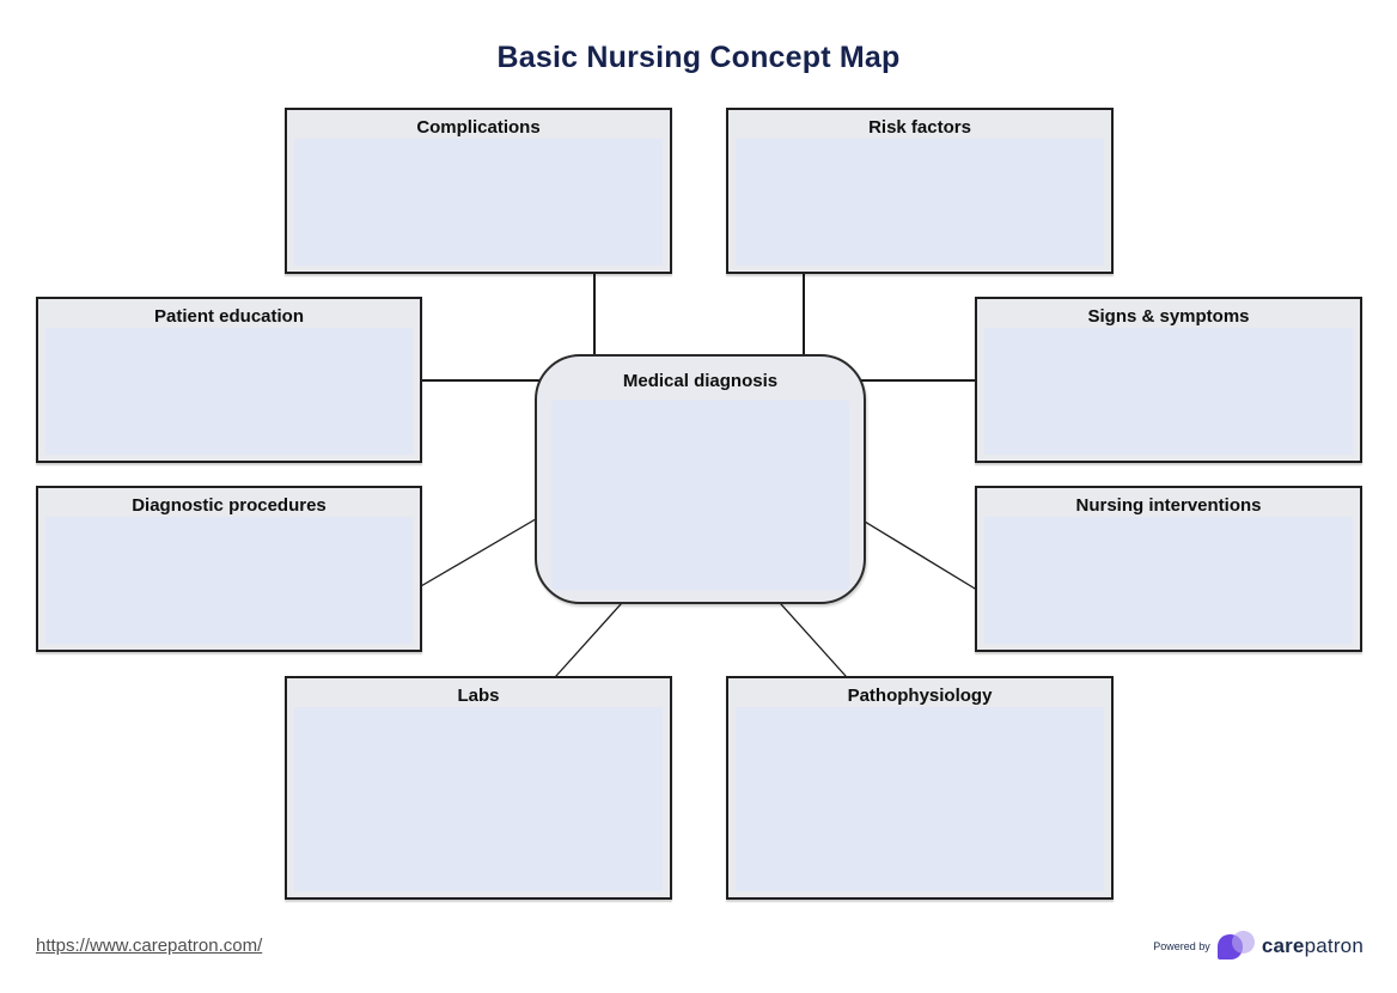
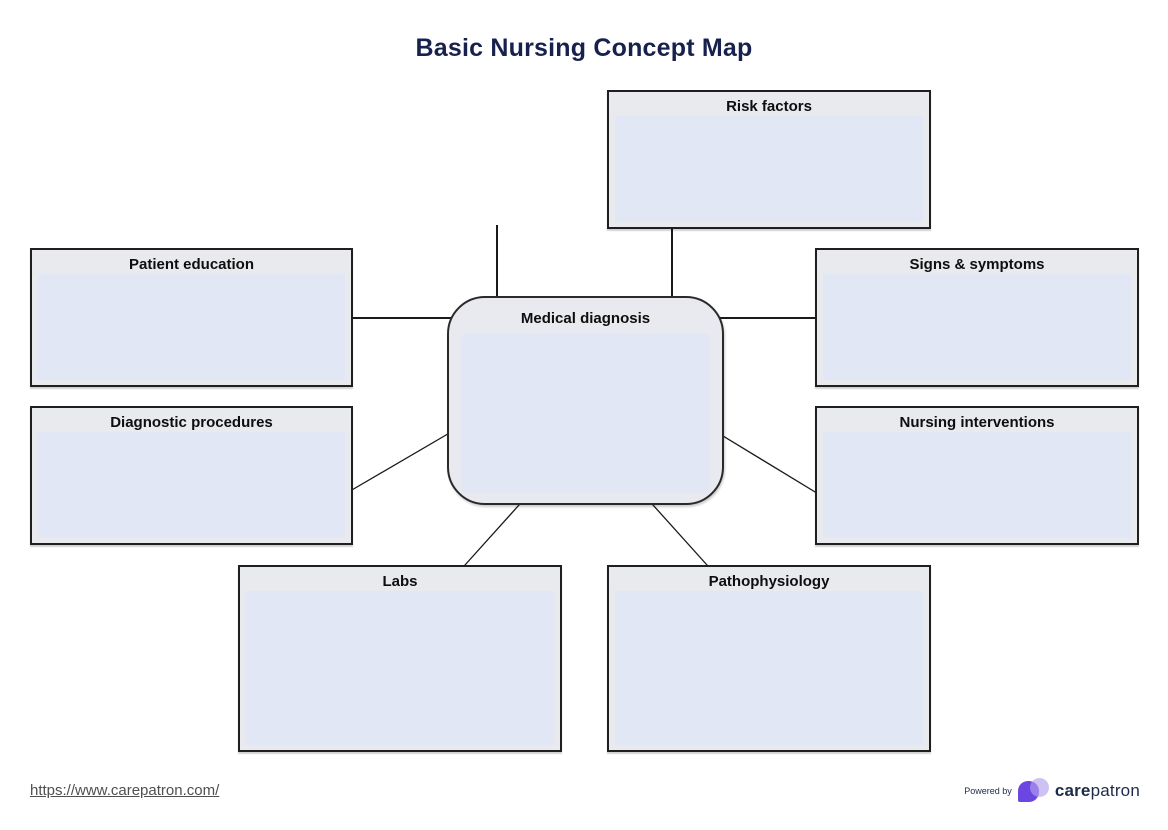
  Basic Nursing Concept Map
- Complications
  Risk factors
  Patient education
  Signs & symptoms
  Diagnostic procedures
  Nursing interventions
  Labs
  Pathophysiology
  Medical diagnosis
  https://www.carepatron.com/
  Powered by
  carepatron
